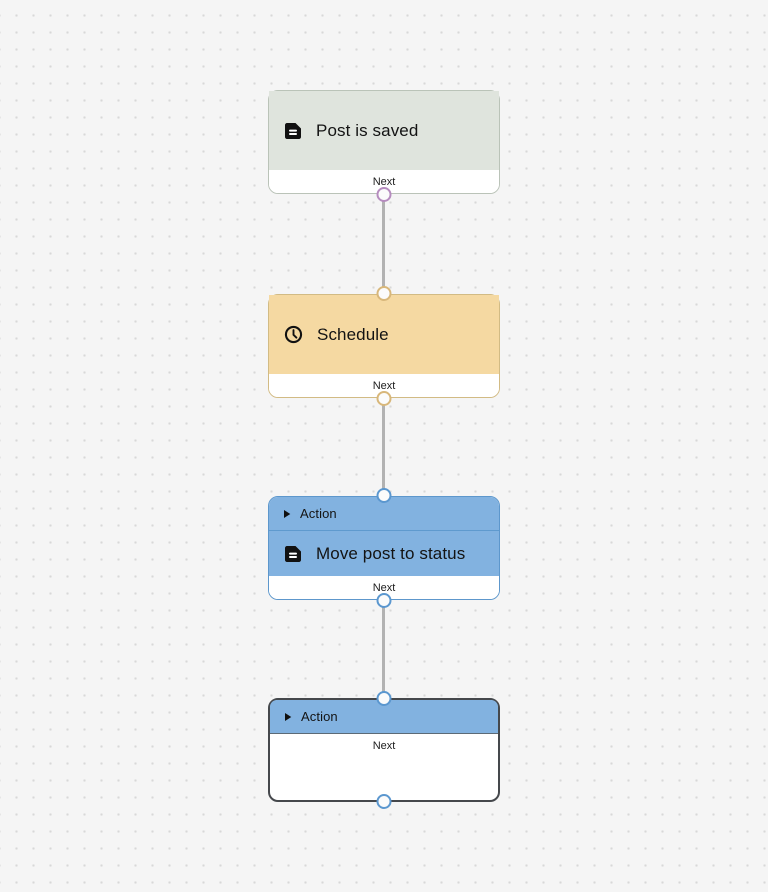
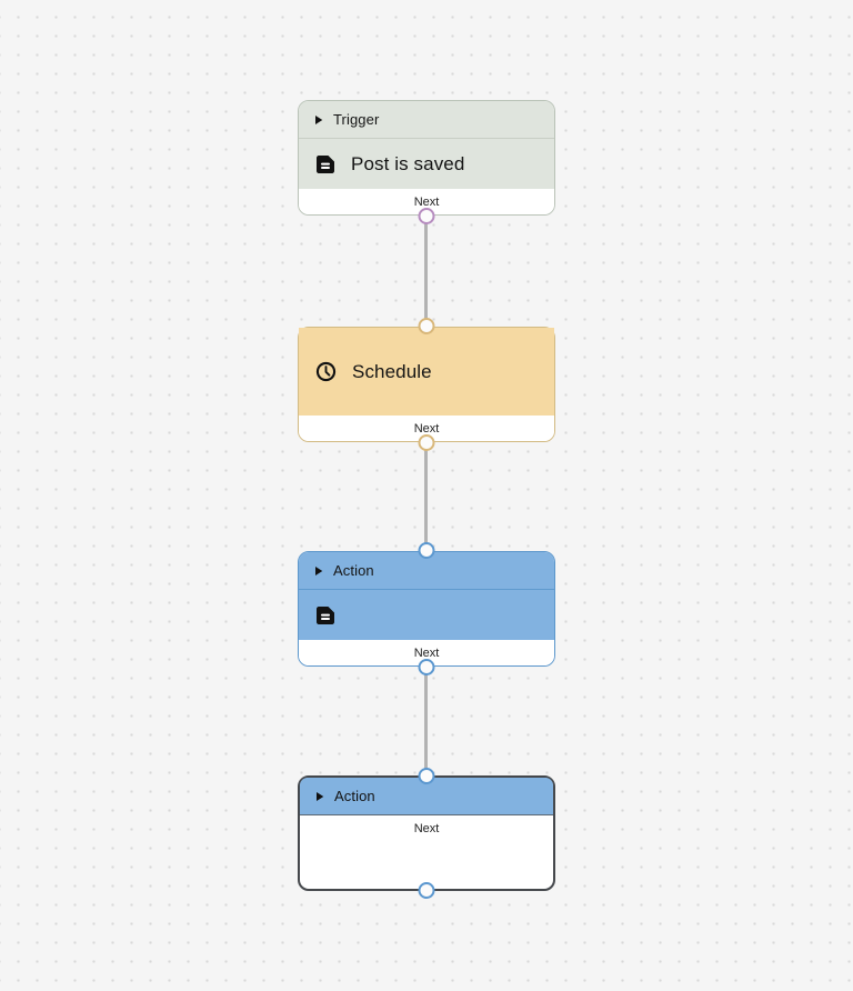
+ Trigger
  Post is saved
  Next
  Schedule
  Next
  Action
- Move post to status
  Next
  Action
  Next
